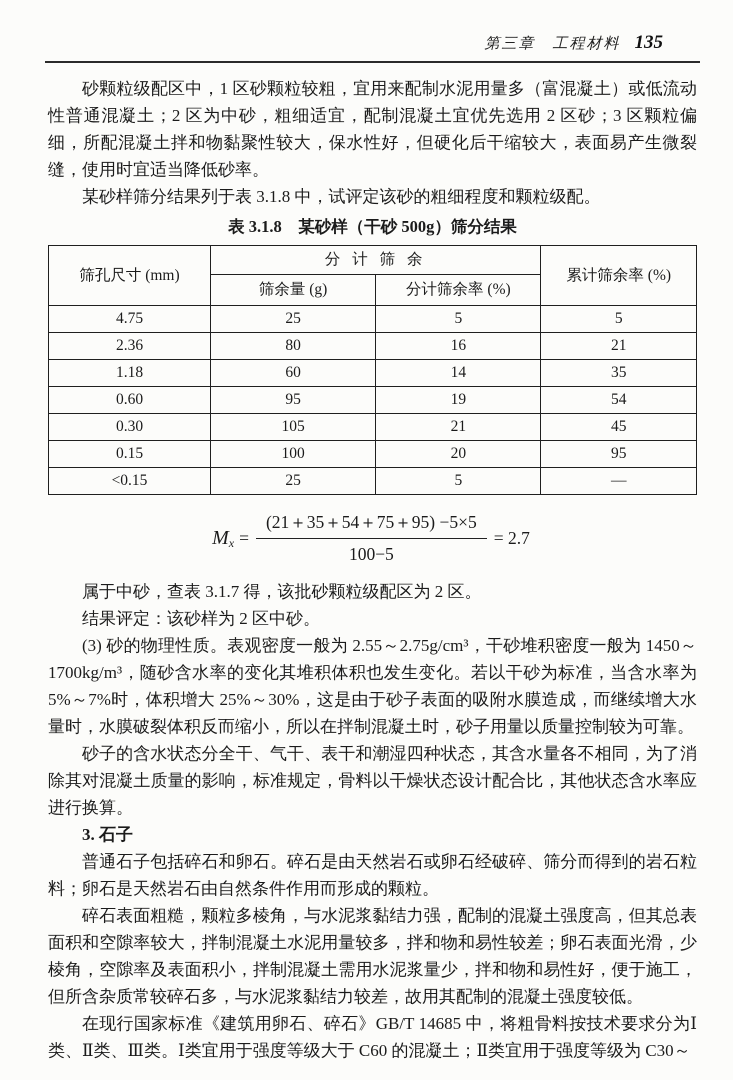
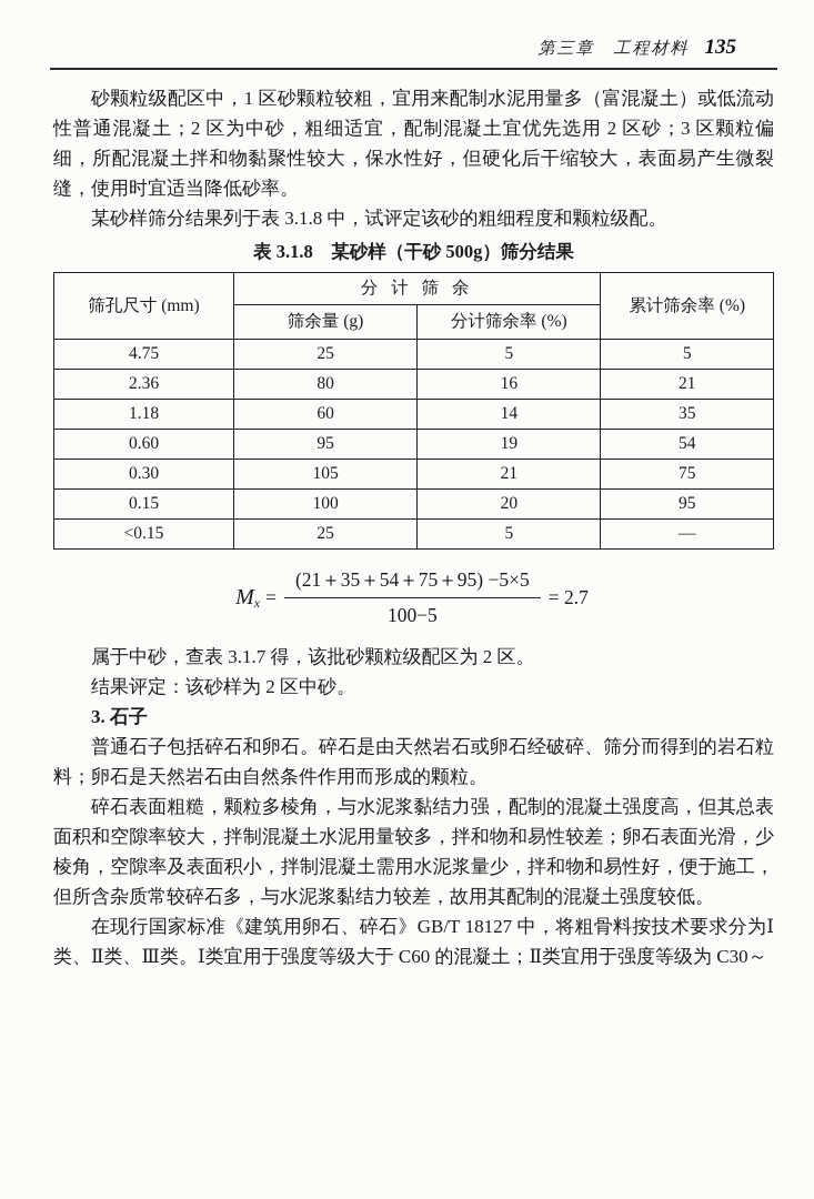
  第三章 工程材料 135
  砂颗粒级配区中，1 区砂颗粒较粗，宜用来配制水泥用量多（富混凝土）或低流动性普通混凝土；2 区为中砂，粗细适宜，配制混凝土宜优先选用 2 区砂；3 区颗粒偏细，所配混凝土拌和物黏聚性较大，保水性好，但硬化后干缩较大，表面易产生微裂缝，使用时宜适当降低砂率。
  某砂样筛分结果列于表 3.1.8 中，试评定该砂的粗细程度和颗粒级配。
  表 3.1.8 某砂样（干砂 500g）筛分结果
  筛孔尺寸 (mm)	分 计 筛 余	累计筛余率 (%)
  筛余量 (g)	分计筛余率 (%)
  4.75	25	5	5
  2.36	80	16	21
  1.18	60	14	35
  0.60	95	19	54
- 0.30	105	21	45
+ 0.30	105	21	75
  0.15	100	20	95
  <0.15	25	5	—
  M
  x
  =
  (21＋35＋54＋75＋95) −5×5
  100−5
  = 2.7
  属于中砂，查表 3.1.7 得，该批砂颗粒级配区为 2 区。
  结果评定：该砂样为 2 区中砂。
- (3) 砂的物理性质。表观密度一般为 2.55～2.75g/cm³，干砂堆积密度一般为 1450～1700kg/m³，随砂含水率的变化其堆积体积也发生变化。若以干砂为标准，当含水率为 5%～7%时，体积增大 25%～30%，这是由于砂子表面的吸附水膜造成，而继续增大水量时，水膜破裂体积反而缩小，所以在拌制混凝土时，砂子用量以质量控制较为可靠。
- 砂子的含水状态分全干、气干、表干和潮湿四种状态，其含水量各不相同，为了消除其对混凝土质量的影响，标准规定，骨料以干燥状态设计配合比，其他状态含水率应进行换算。
  3. 石子
  普通石子包括碎石和卵石。碎石是由天然岩石或卵石经破碎、筛分而得到的岩石粒料；卵石是天然岩石由自然条件作用而形成的颗粒。
  碎石表面粗糙，颗粒多棱角，与水泥浆黏结力强，配制的混凝土强度高，但其总表面积和空隙率较大，拌制混凝土水泥用量较多，拌和物和易性较差；卵石表面光滑，少棱角，空隙率及表面积小，拌制混凝土需用水泥浆量少，拌和物和易性好，便于施工，但所含杂质常较碎石多，与水泥浆黏结力较差，故用其配制的混凝土强度较低。
- 在现行国家标准《建筑用卵石、碎石》GB/T 14685 中，将粗骨料按技术要求分为Ⅰ类、Ⅱ类、Ⅲ类。Ⅰ类宜用于强度等级大于 C60 的混凝土；Ⅱ类宜用于强度等级为 C30～
+ 在现行国家标准《建筑用卵石、碎石》GB/T 18127 中，将粗骨料按技术要求分为Ⅰ类、Ⅱ类、Ⅲ类。Ⅰ类宜用于强度等级大于 C60 的混凝土；Ⅱ类宜用于强度等级为 C30～
